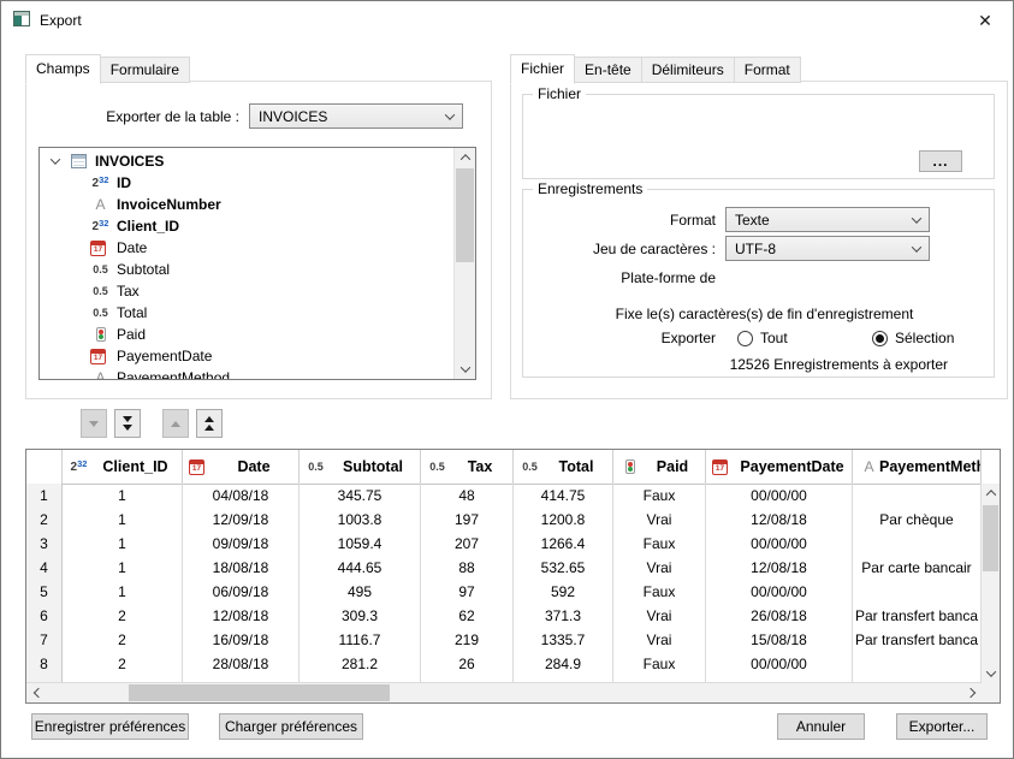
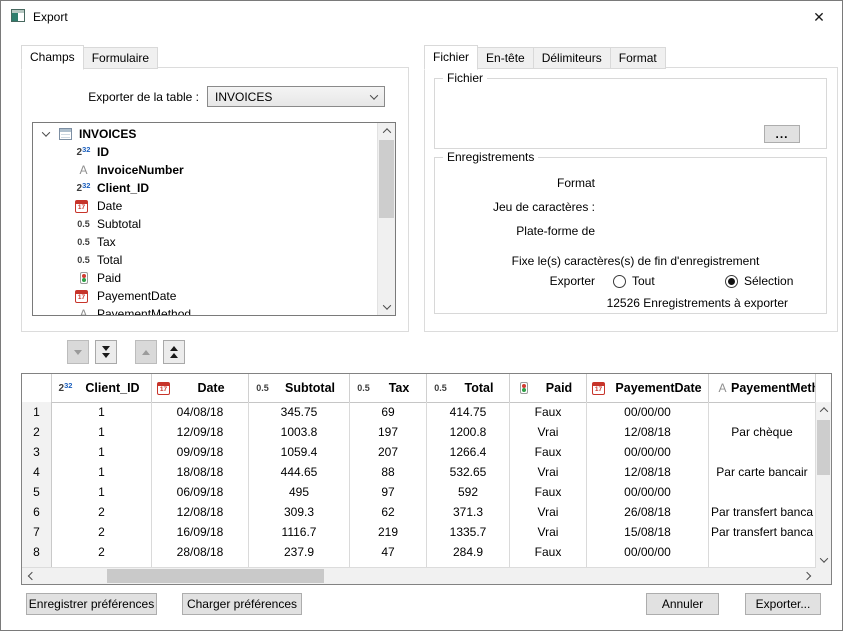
  Export
  ✕
  Champs
  Formulaire
  Fichier
  En-tête
  Délimiteurs
  Format
  Exporter de la table :
  INVOICES
  INVOICES
  2
  32
  ID
  A
  InvoiceNumber
  2
  32
  Client_ID
  Date
  0.5
  Subtotal
  0.5
  Tax
  0.5
  Total
  Paid
  PayementDate
  A
  PayementMethod
  Fichier
  ...
  Enregistrements
  Format
- Texte
  Jeu de caractères :
- UTF-8
  Plate-forme de
  Fixe le(s) caractères(s) de fin d'enregistrement
  Exporter
  Tout
  Sélection
  12526 Enregistrements à exporter
  2
  32
  Client_ID
  Date
  0.5
  Subtotal
  0.5
  Tax
  0.5
  Total
  Paid
  PayementDate
  A
  PayementMet
  1
  1
  04/08/18
  345.75
- 48
+ 69
  414.75
  Faux
  00/00/00
  2
  1
  12/09/18
  1003.8
  197
  1200.8
  Vrai
  12/08/18
  Par chèque
  3
  1
  09/09/18
  1059.4
  207
  1266.4
  Faux
  00/00/00
  4
  1
  18/08/18
  444.65
  88
  532.65
  Vrai
  12/08/18
  Par carte bancair
  5
  1
  06/09/18
  495
  97
  592
  Faux
  00/00/00
  6
  2
  12/08/18
  309.3
  62
  371.3
  Vrai
  26/08/18
  Par transfert banca
  7
  2
  16/09/18
  1116.7
  219
  1335.7
  Vrai
  15/08/18
  Par transfert banca
  8
  2
  28/08/18
- 281.2
+ 237.9
- 26
+ 47
  284.9
  Faux
  00/00/00
  Enregistrer préférences
  Charger préférences
  Annuler
  Exporter...
